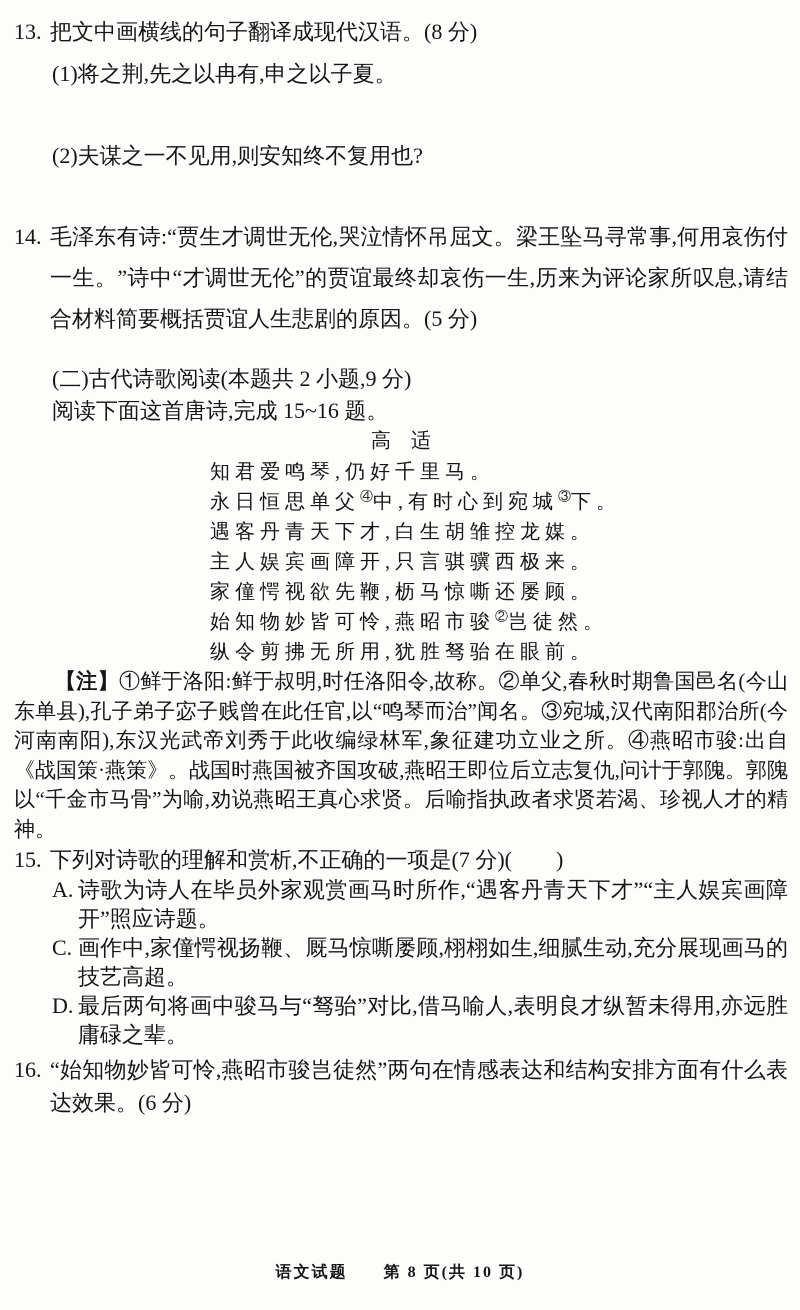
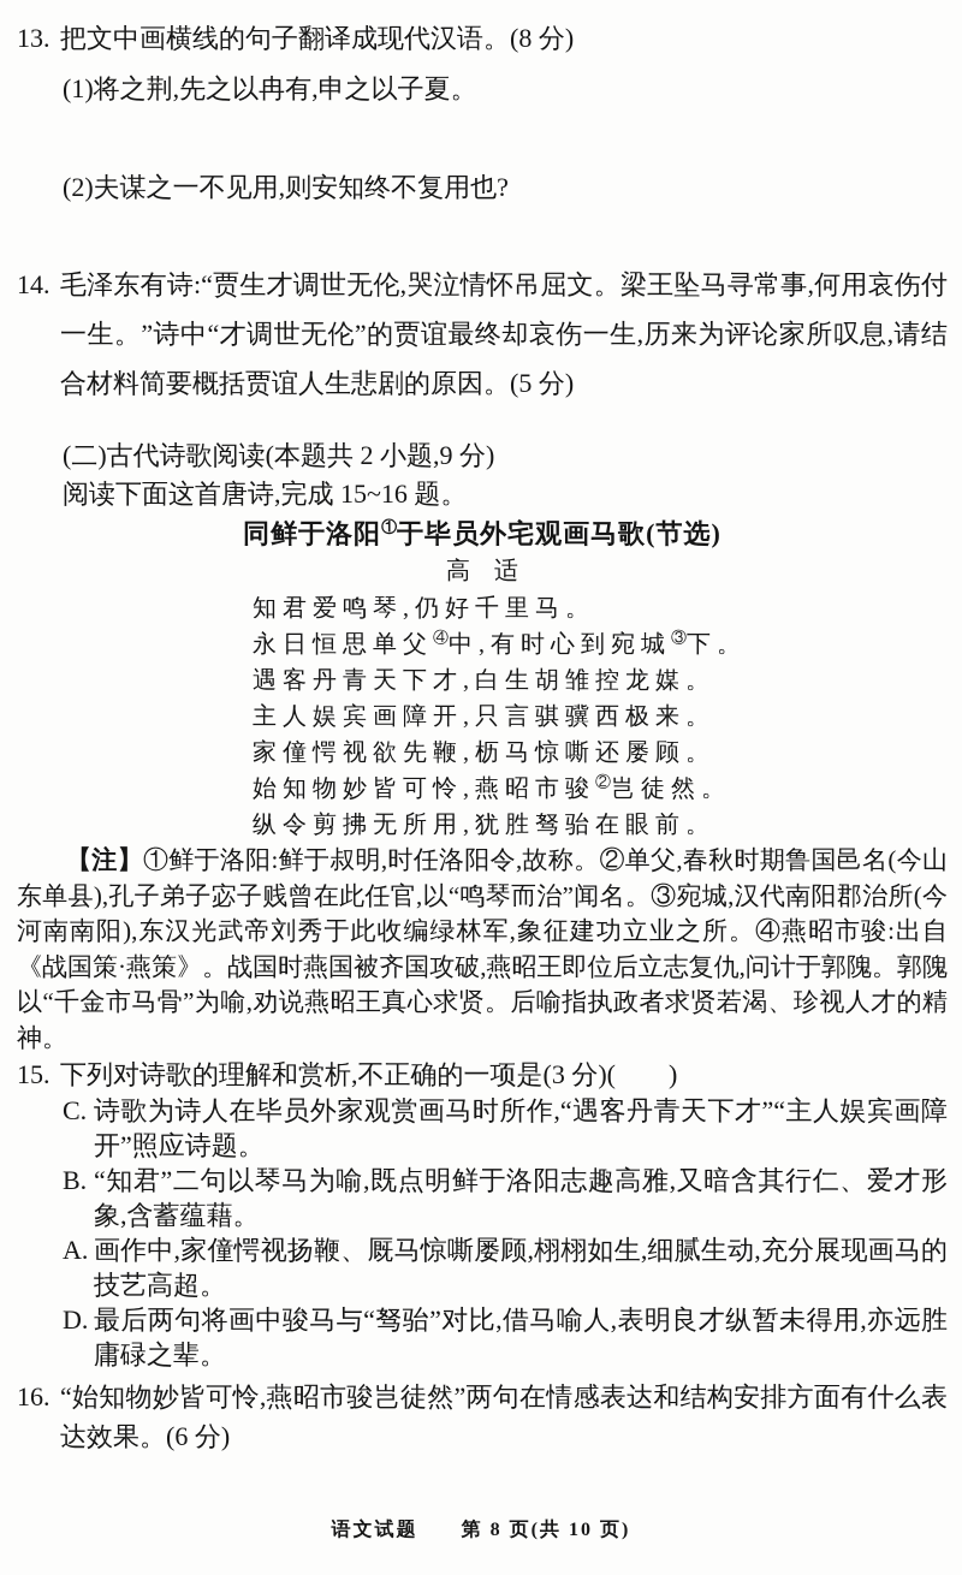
  13.
  把文中画横线的句子翻译成现代汉语。(8 分)
  (1)将之荆,先之以冉有,申之以子夏。
  (2)夫谋之一不见用,则安知终不复用也?
  14.
  毛泽东有诗:“贾生才调世无伦,哭泣情怀吊屈文。梁王坠马寻常事,何用哀伤付一生。”诗中“才调世无伦”的贾谊最终却哀伤一生,历来为评论家所叹息,请结合材料简要概括贾谊人生悲剧的原因。(5 分)
  (二)古代诗歌阅读(本题共 2 小题,9 分)
  阅读下面这首唐诗,完成 15~16 题。
+ 同鲜于洛阳①于毕员外宅观画马歌(节选)
  高 适
  知君爱鸣琴,仍好千里马。
  永日恒思单父④中,有时心到宛城③下。
  遇客丹青天下才,白生胡雏控龙媒。
  主人娱宾画障开,只言骐骥西极来。
  家僮愕视欲先鞭,枥马惊嘶还屡顾。
  始知物妙皆可怜,燕昭市骏②岂徒然。
  纵令剪拂无所用,犹胜驽骀在眼前。
  【注】①鲜于洛阳:鲜于叔明,时任洛阳令,故称。②单父,春秋时期鲁国邑名(今山东单县),孔子弟子宓子贱曾在此任官,以“鸣琴而治”闻名。③宛城,汉代南阳郡治所(今河南南阳),东汉光武帝刘秀于此收编绿林军,象征建功立业之所。④燕昭市骏:出自《战国策·燕策》。战国时燕国被齐国攻破,燕昭王即位后立志复仇,问计于郭隗。郭隗以“千金市马骨”为喻,劝说燕昭王真心求贤。后喻指执政者求贤若渴、珍视人才的精神。
  15.
- 下列对诗歌的理解和赏析,不正确的一项是(7 分)( )
+ 下列对诗歌的理解和赏析,不正确的一项是(3 分)( )
- A.
+ C.
  诗歌为诗人在毕员外家观赏画马时所作,“遇客丹青天下才”“主人娱宾画障开”照应诗题。
+ B.
+ “知君”二句以琴马为喻,既点明鲜于洛阳志趣高雅,又暗含其行仁、爱才形象,含蓄蕴藉。
- C.
+ A.
  画作中,家僮愕视扬鞭、厩马惊嘶屡顾,栩栩如生,细腻生动,充分展现画马的技艺高超。
  D.
  最后两句将画中骏马与“驽骀”对比,借马喻人,表明良才纵暂未得用,亦远胜庸碌之辈。
  16.
  “始知物妙皆可怜,燕昭市骏岂徒然”两句在情感表达和结构安排方面有什么表达效果。(6 分)
  语文试题 第 8 页(共 10 页)
